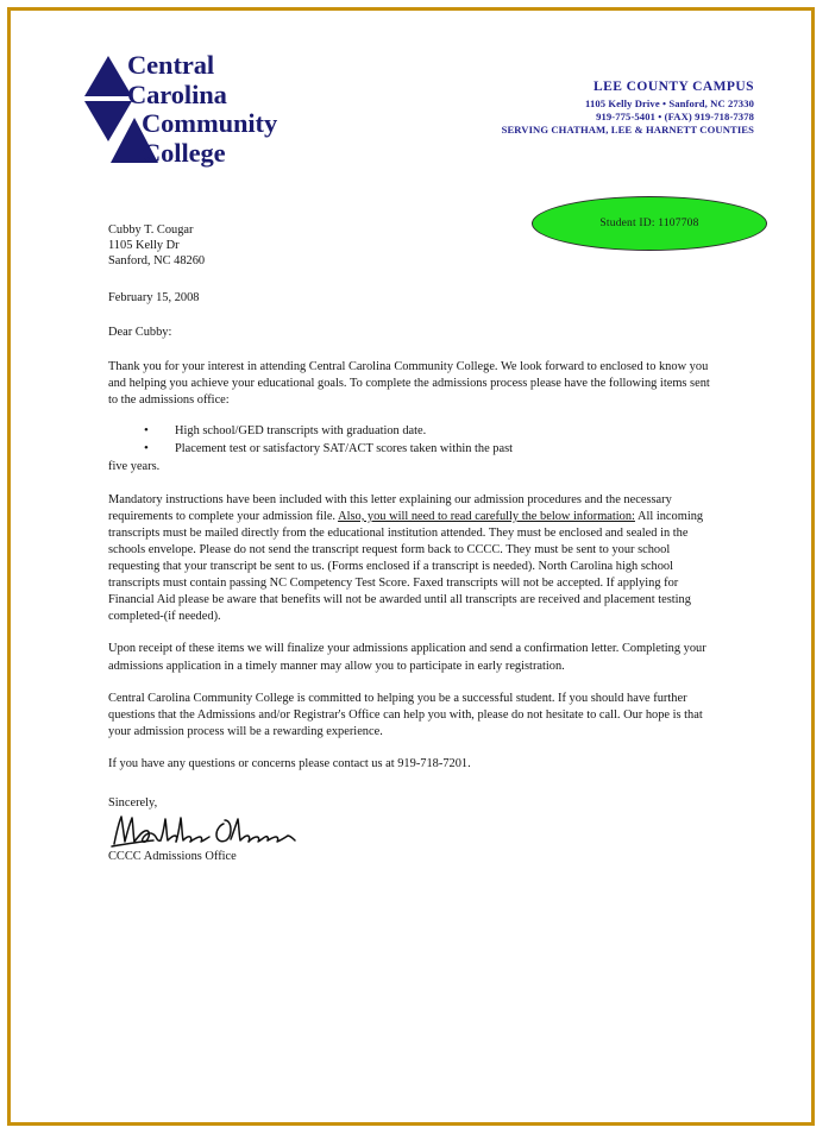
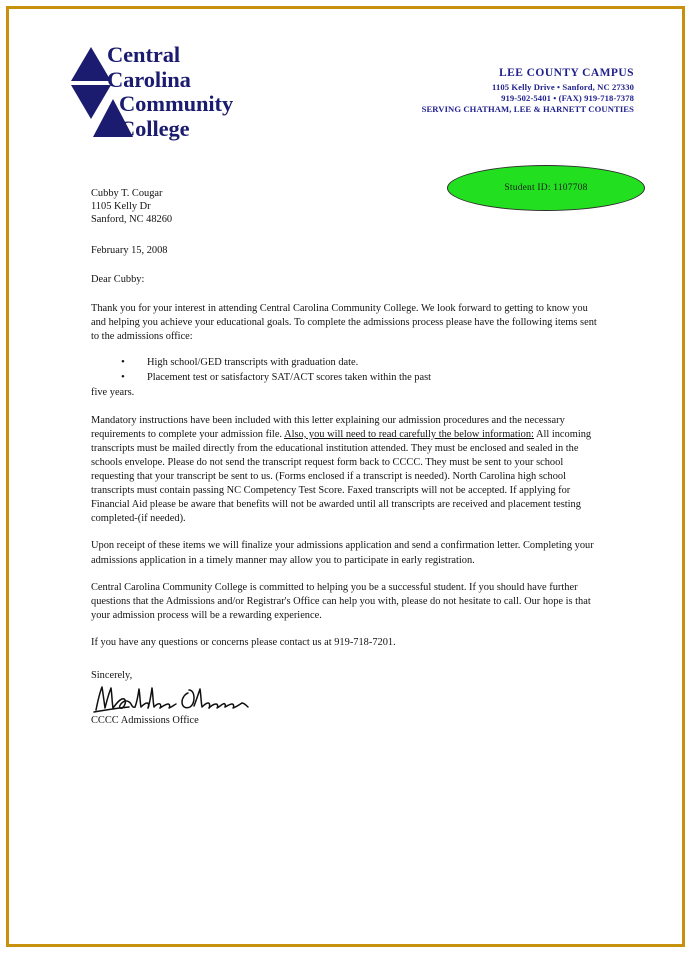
  Central
  Carolina
  Community
  College
  LEE COUNTY CAMPUS
  1105 Kelly Drive • Sanford, NC 27330
- 919-775-5401 • (FAX) 919-718-7378
+ 919-502-5401 • (FAX) 919-718-7378
  SERVING CHATHAM, LEE & HARNETT COUNTIES
  Student ID: 1107708
  Cubby T. Cougar
  1105 Kelly Dr
  Sanford, NC 48260
  February 15, 2008
  Dear Cubby:
- Thank you for your interest in attending Central Carolina Community College. We look forward to enclosed to know you and helping you achieve your educational goals. To complete the admissions process please have the following items sent to the admissions office:
+ Thank you for your interest in attending Central Carolina Community College. We look forward to getting to know you and helping you achieve your educational goals. To complete the admissions process please have the following items sent to the admissions office:
  •
  High school/GED transcripts with graduation date.
  •
  Placement test or satisfactory SAT/ACT scores taken within the past
  five years.
  Mandatory instructions have been included with this letter explaining our admission procedures and the necessary requirements to complete your admission file. Also, you will need to read carefully the below information: All incoming transcripts must be mailed directly from the educational institution attended. They must be enclosed and sealed in the schools envelope. Please do not send the transcript request form back to CCCC. They must be sent to your school requesting that your transcript be sent to us. (Forms enclosed if a transcript is needed). North Carolina high school transcripts must contain passing NC Competency Test Score. Faxed transcripts will not be accepted. If applying for Financial Aid please be aware that benefits will not be awarded until all transcripts are received and placement testing completed-(if needed).
  Upon receipt of these items we will finalize your admissions application and send a confirmation letter. Completing your admissions application in a timely manner may allow you to participate in early registration.
  Central Carolina Community College is committed to helping you be a successful student. If you should have further questions that the Admissions and/or Registrar's Office can help you with, please do not hesitate to call. Our hope is that your admission process will be a rewarding experience.
  If you have any questions or concerns please contact us at 919-718-7201.
  Sincerely,
  CCCC Admissions Office
